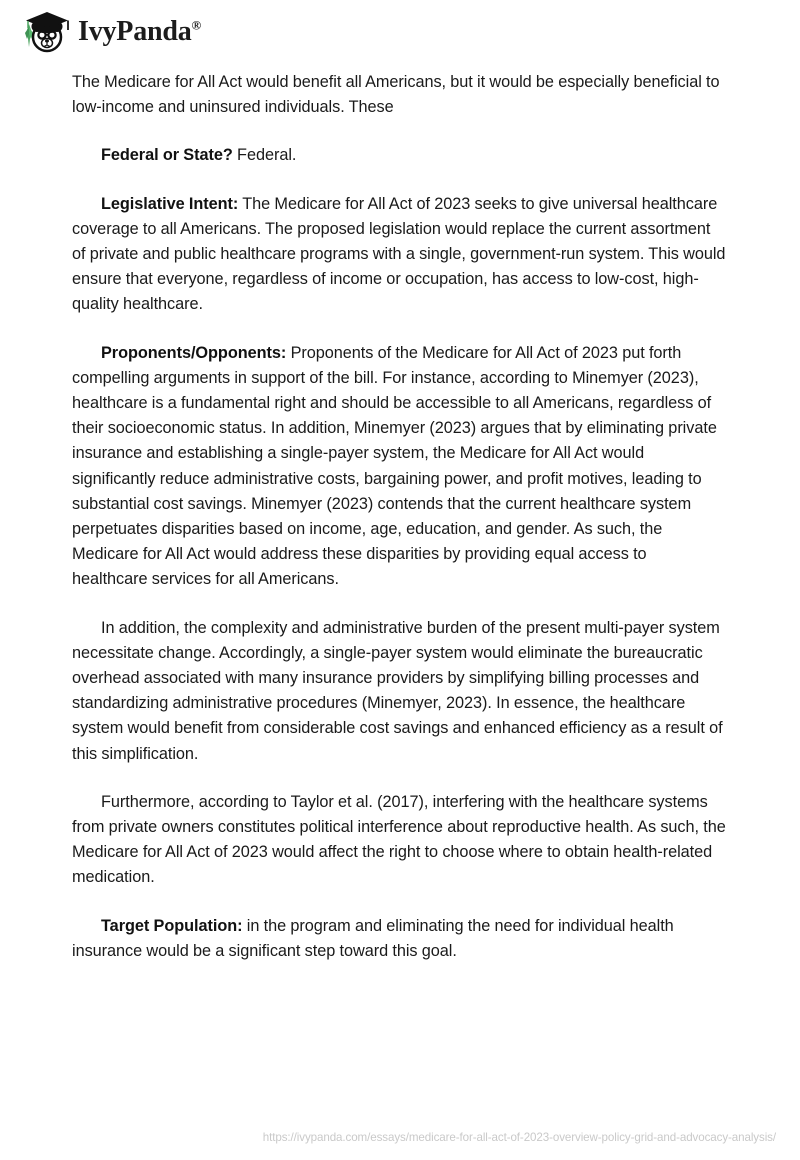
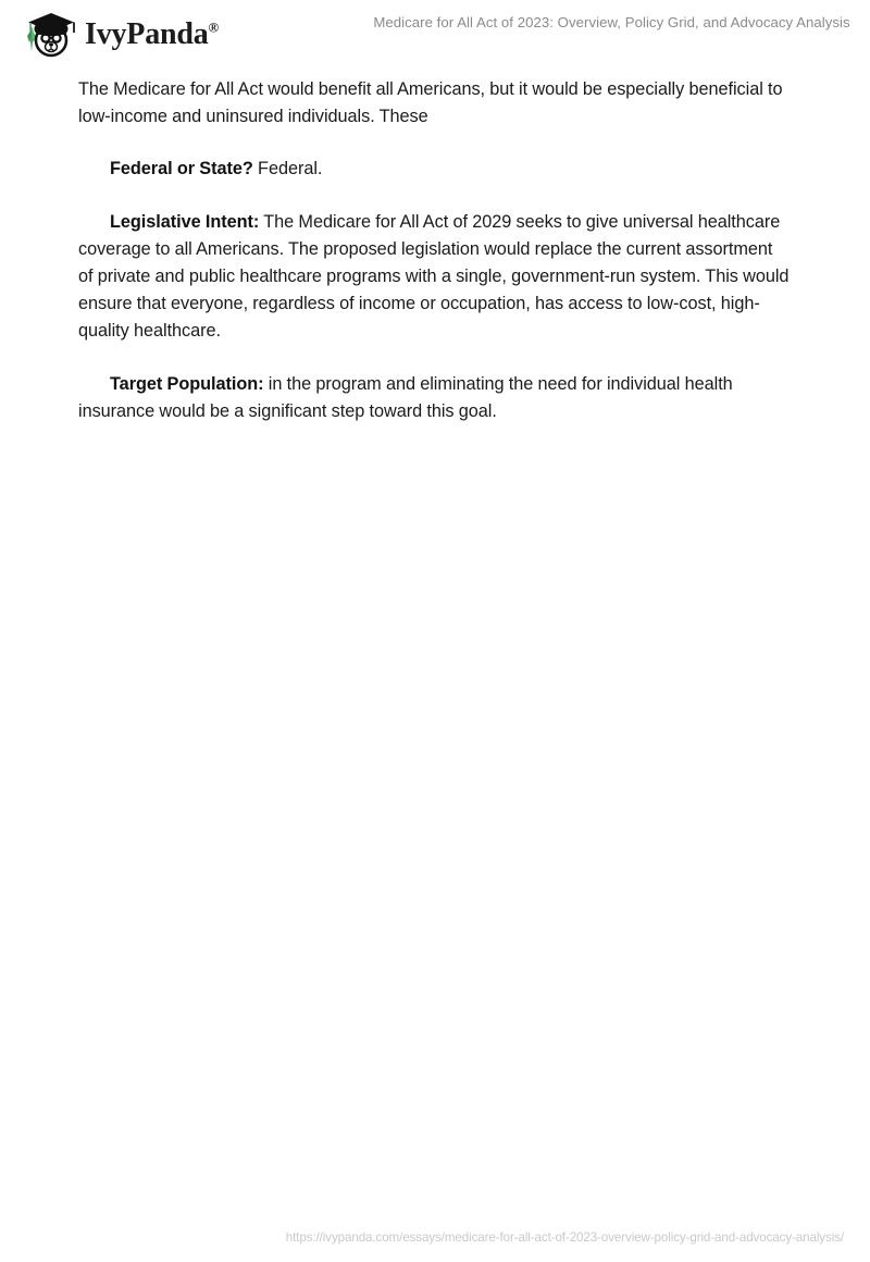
  IvyPanda®
+ Medicare for All Act of 2023: Overview, Policy Grid, and Advocacy Analysis
  The Medicare for All Act would benefit all Americans, but it would be especially beneficial to low-income and uninsured individuals. These
  Federal or State? Federal.
- Legislative Intent: The Medicare for All Act of 2023 seeks to give universal healthcare coverage to all Americans. The proposed legislation would replace the current assortment of private and public healthcare programs with a single, government-run system. This would ensure that everyone, regardless of income or occupation, has access to low-cost, high-quality healthcare.
+ Legislative Intent: The Medicare for All Act of 2029 seeks to give universal healthcare coverage to all Americans. The proposed legislation would replace the current assortment of private and public healthcare programs with a single, government-run system. This would ensure that everyone, regardless of income or occupation, has access to low-cost, high-quality healthcare.
- Proponents/Opponents: Proponents of the Medicare for All Act of 2023 put forth compelling arguments in support of the bill. For instance, according to Minemyer (2023), healthcare is a fundamental right and should be accessible to all Americans, regardless of their socioeconomic status. In addition, Minemyer (2023) argues that by eliminating private insurance and establishing a single-payer system, the Medicare for All Act would significantly reduce administrative costs, bargaining power, and profit motives, leading to substantial cost savings. Minemyer (2023) contends that the current healthcare system perpetuates disparities based on income, age, education, and gender. As such, the Medicare for All Act would address these disparities by providing equal access to healthcare services for all Americans.
- In addition, the complexity and administrative burden of the present multi-payer system necessitate change. Accordingly, a single-payer system would eliminate the bureaucratic overhead associated with many insurance providers by simplifying billing processes and standardizing administrative procedures (Minemyer, 2023). In essence, the healthcare system would benefit from considerable cost savings and enhanced efficiency as a result of this simplification.
- Furthermore, according to Taylor et al. (2017), interfering with the healthcare systems from private owners constitutes political interference about reproductive health. As such, the Medicare for All Act of 2023 would affect the right to choose where to obtain health-related medication.
  Target Population: in the program and eliminating the need for individual health insurance would be a significant step toward this goal.
  https://ivypanda.com/essays/medicare-for-all-act-of-2023-overview-policy-grid-and-advocacy-analysis/
